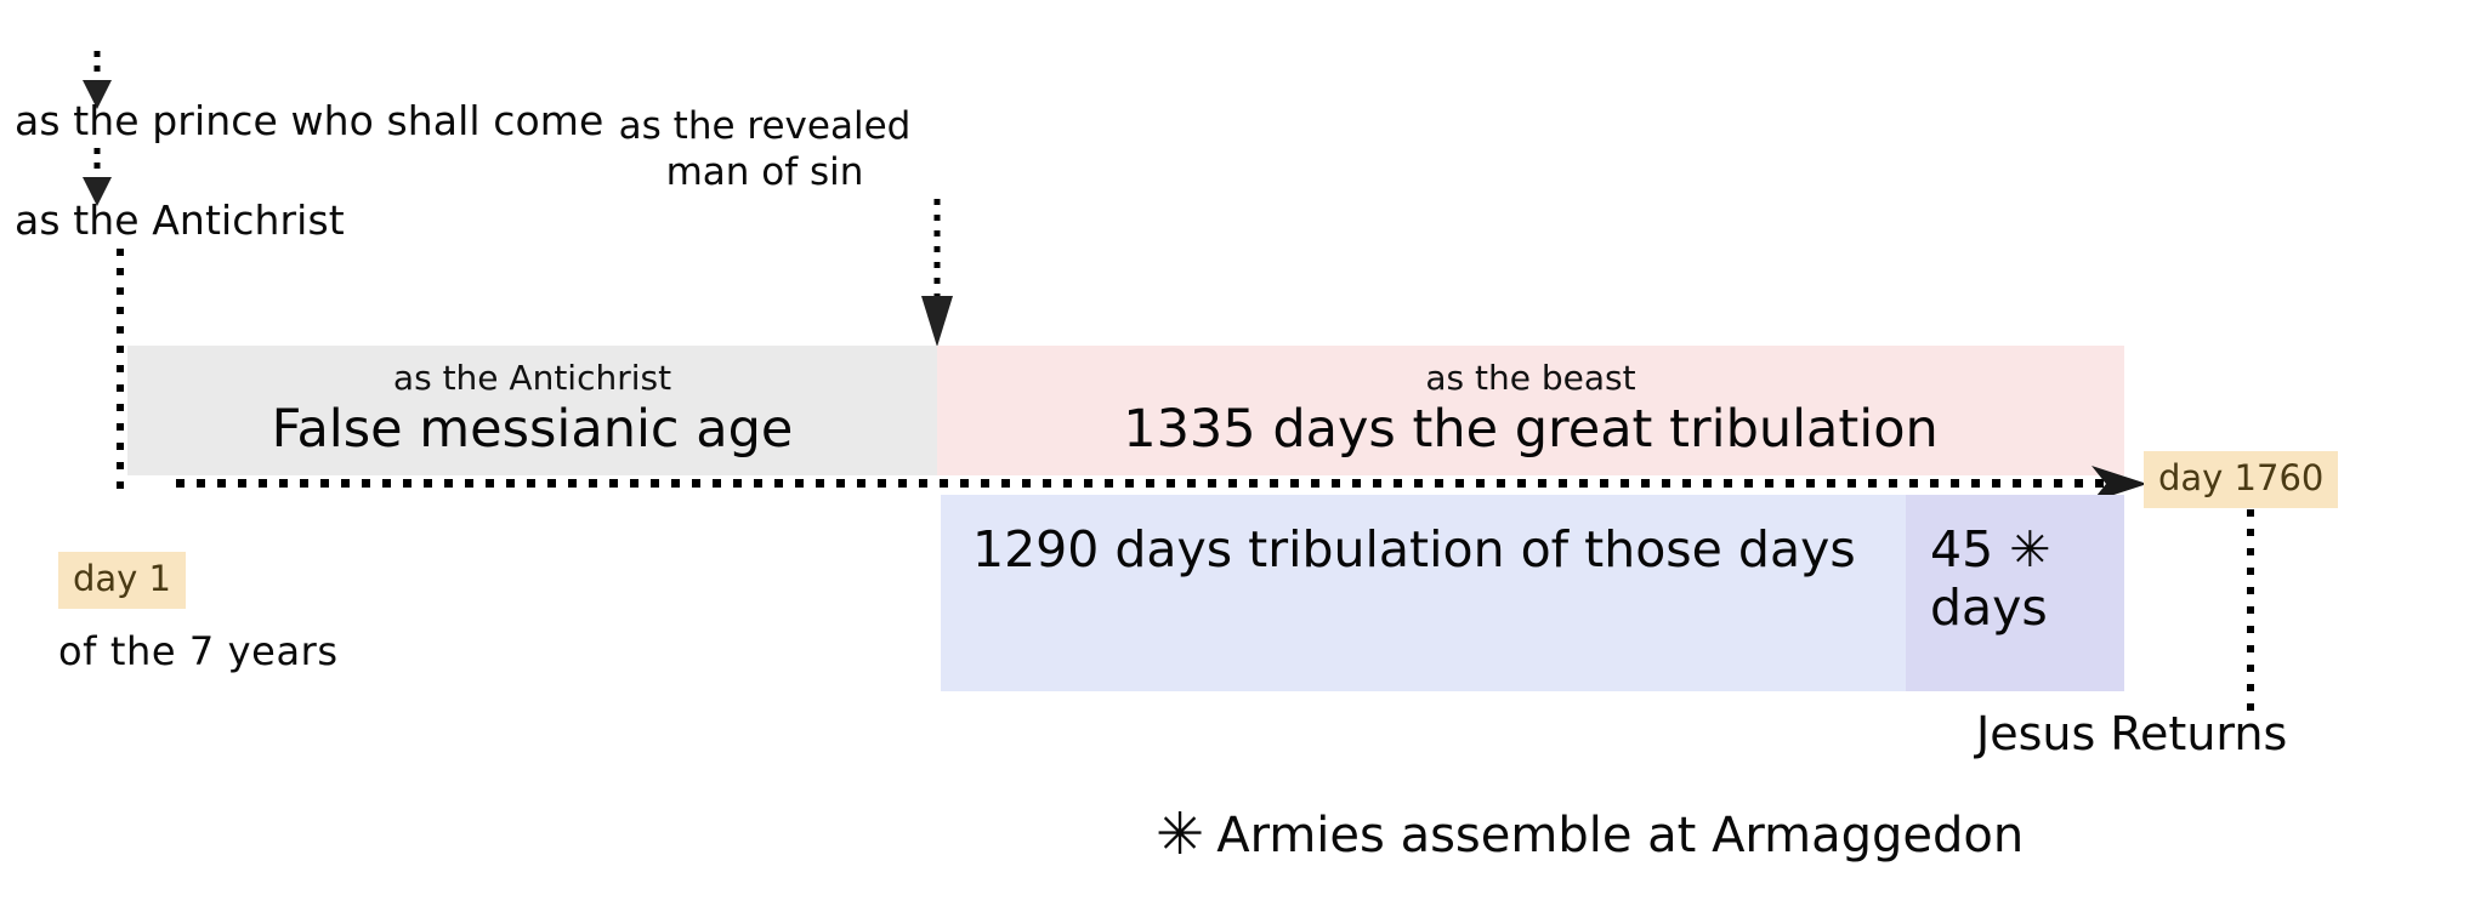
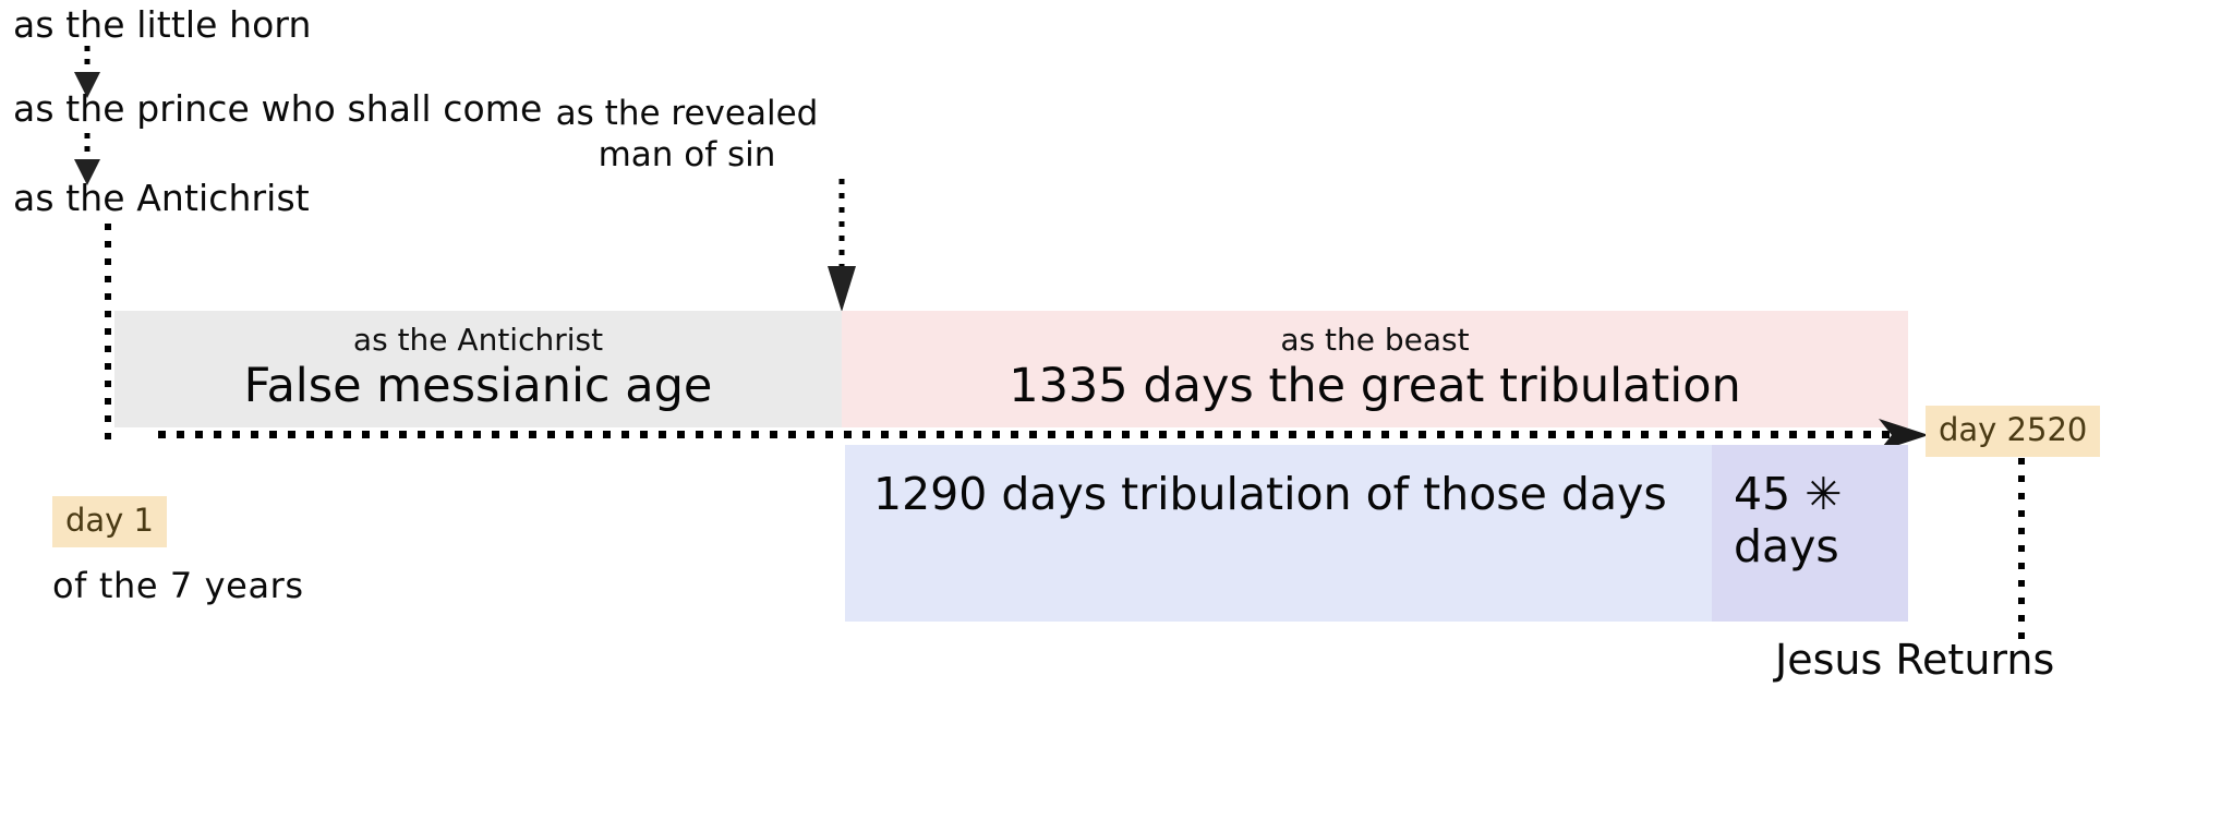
+ as the little horn
  as the prince who shall come
  as the Antichrist
  as the revealed
  man of sin
  as the Antichrist
  False messianic age
  as the beast
  1335 days the great tribulation
- day 1760
+ day 2520
  1290 days tribulation of those days
  45 ✳
  days
  day 1
  of the 7 years
  Jesus Returns
- ✳ Armies assemble at Armaggedon
